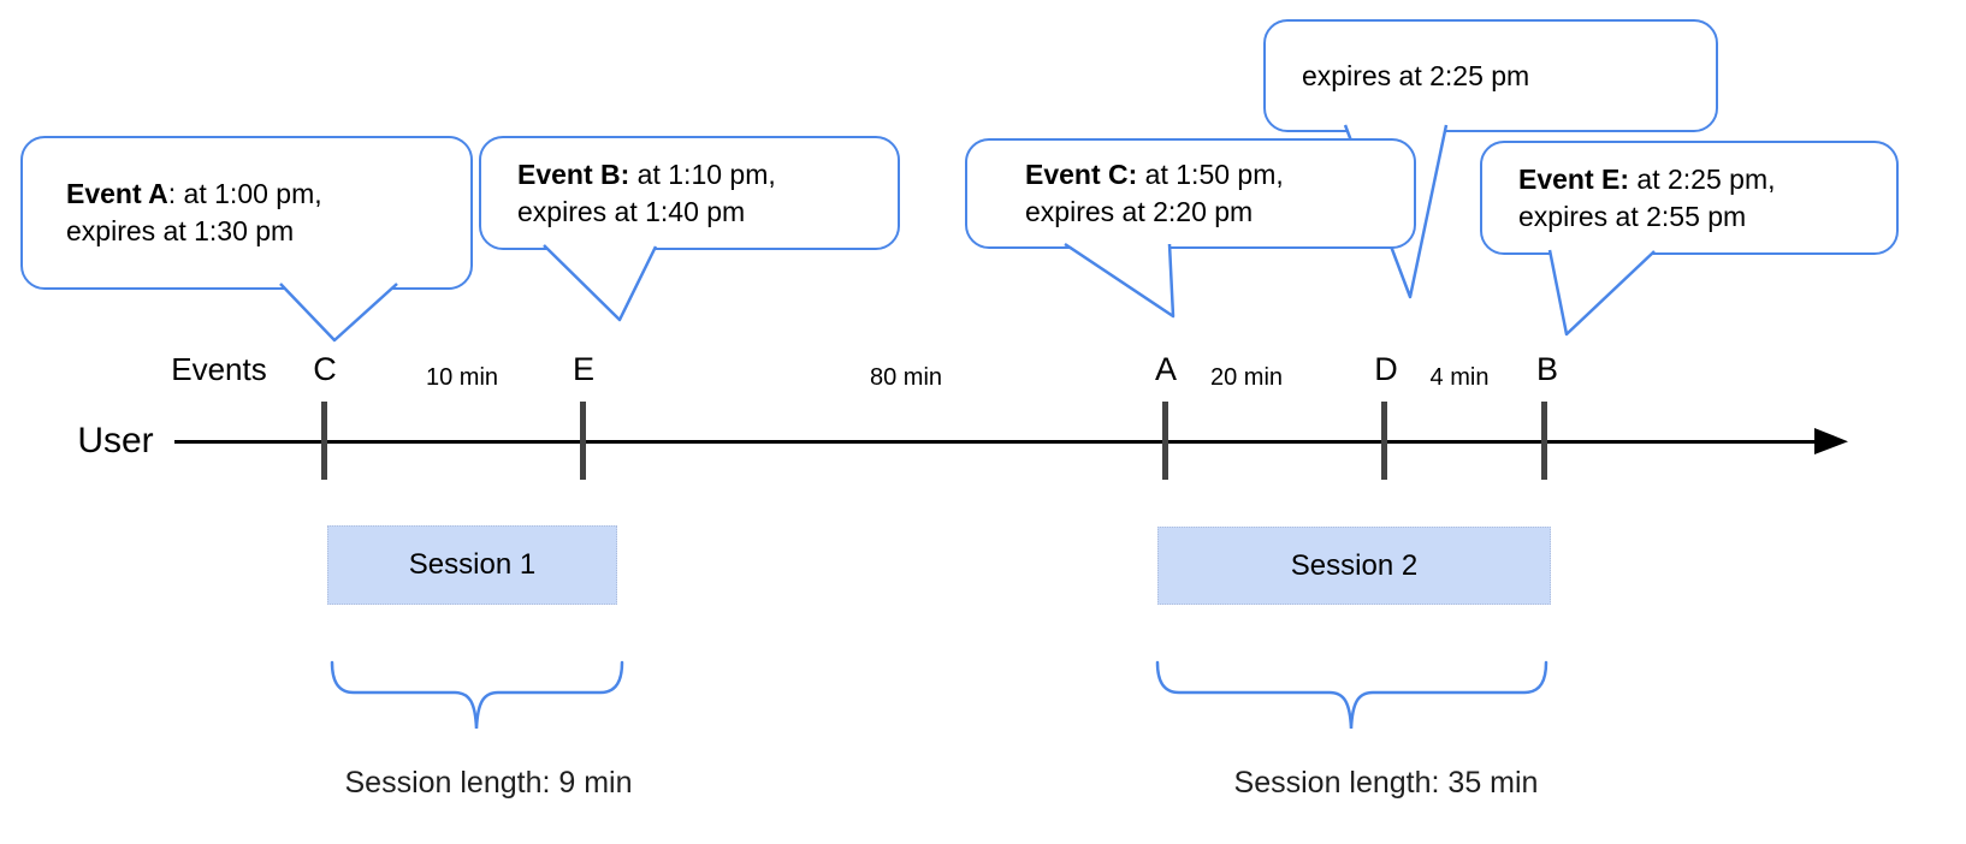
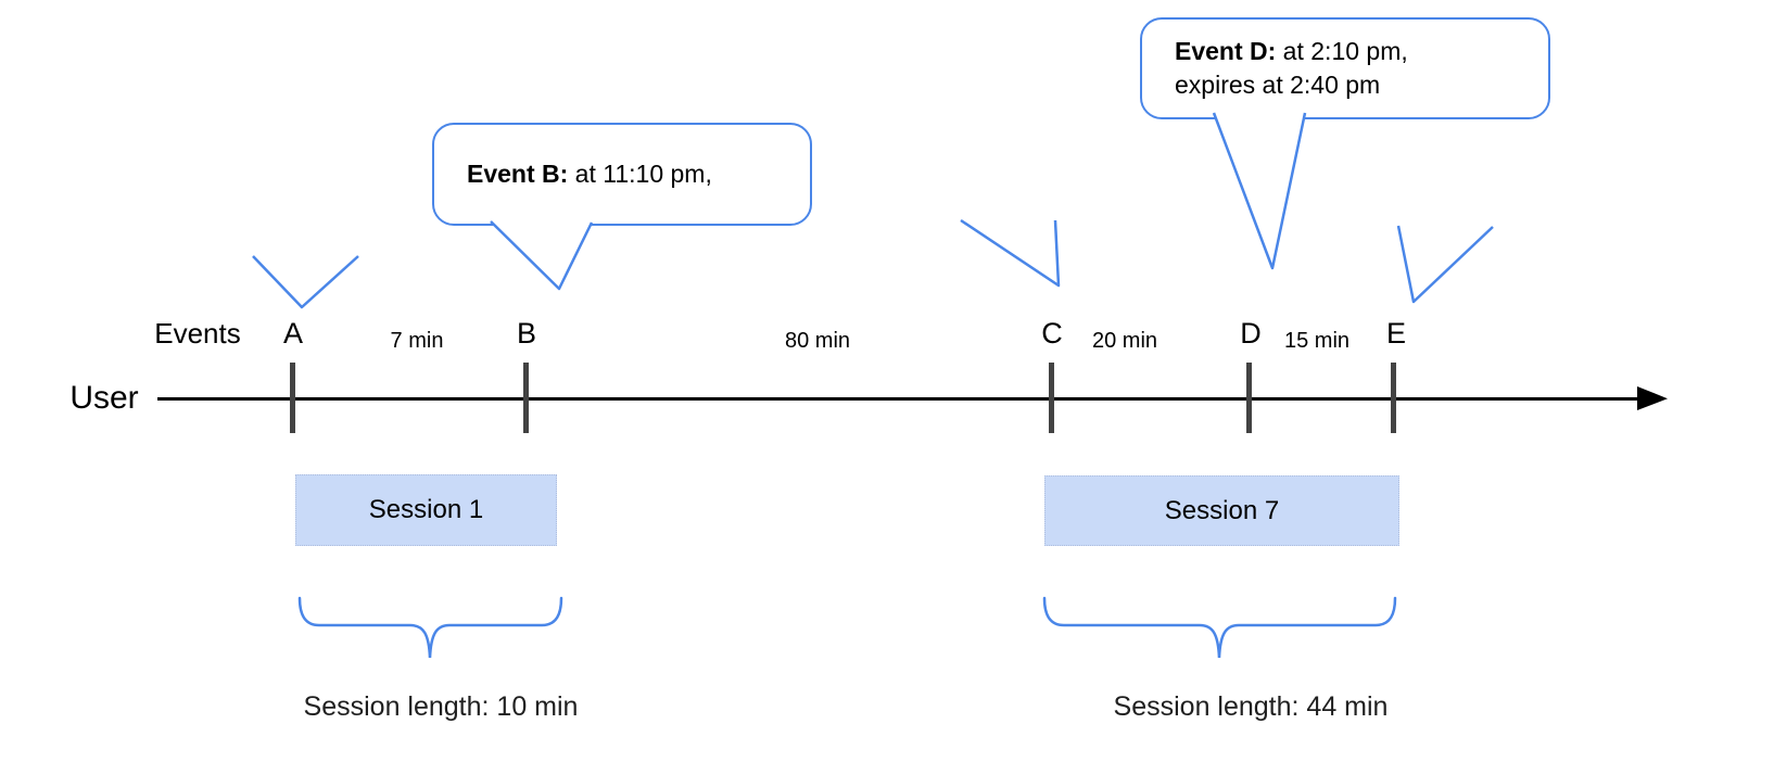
+ Event D: at 2:10 pm,
- expires at 2:25 pm
+ expires at 2:40 pm
- Event A: at 1:00 pm,
- expires at 1:30 pm
- Event B: at 1:10 pm,
+ Event B: at 11:10 pm,
- expires at 1:40 pm
- Event C: at 1:50 pm,
- expires at 2:20 pm
- Event E: at 2:25 pm,
- expires at 2:55 pm
  User
  Events
- C
+ A
- E
+ B
- A
+ C
  D
- B
+ E
- 10 min
+ 7 min
  80 min
  20 min
- 4 min
+ 15 min
  Session 1
- Session 2
+ Session 7
- Session length: 9 min
+ Session length: 10 min
- Session length: 35 min
+ Session length: 44 min
